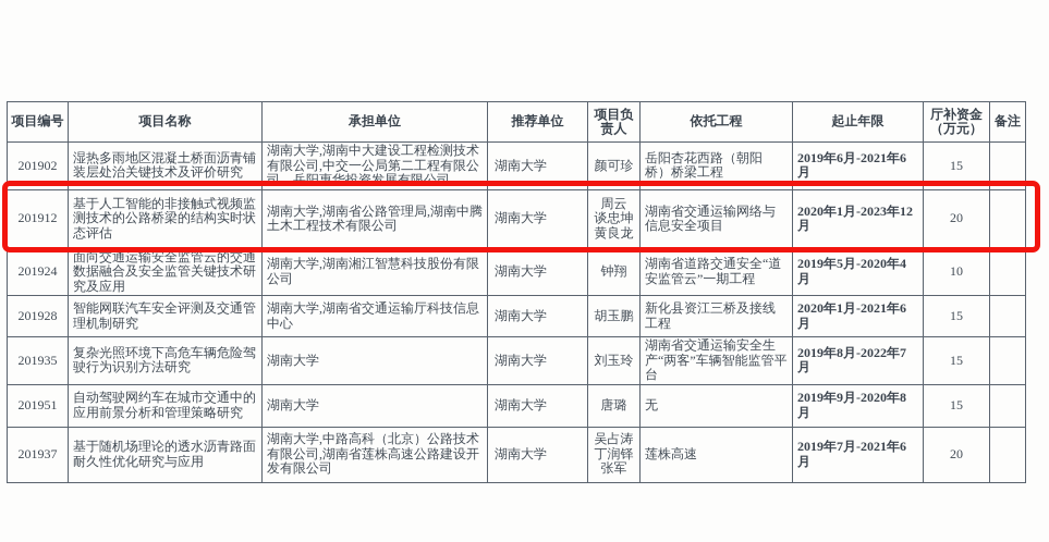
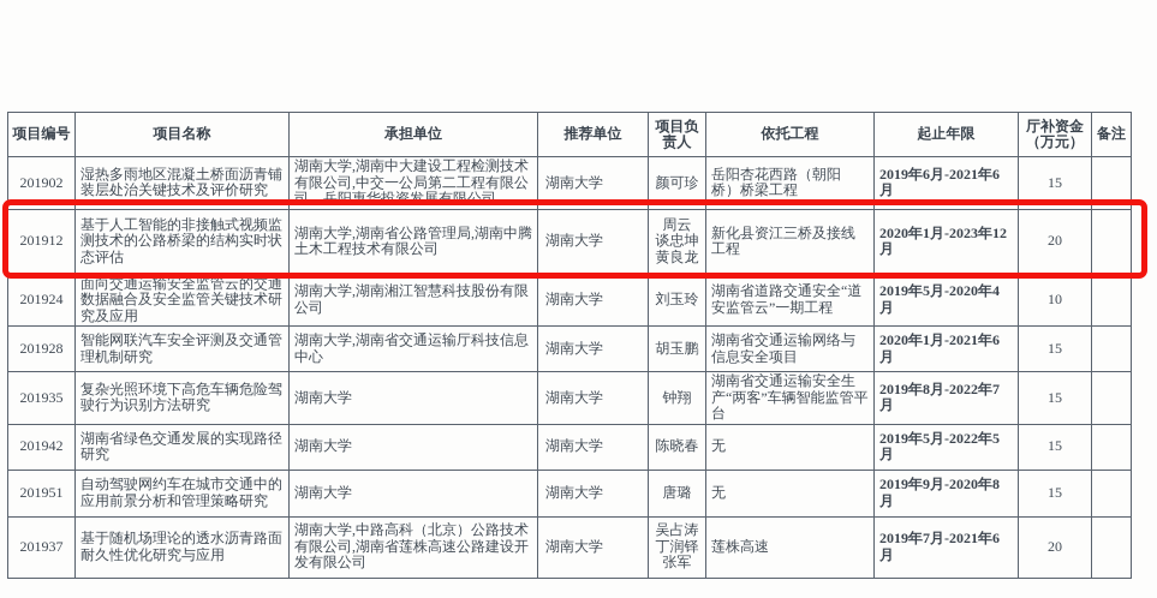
  项目编号	项目名称	承担单位	推荐单位	项目负责人	依托工程	起止年限	厅补资金（万元）	备注
  201902	湿热多雨地区混凝土桥面沥青铺装层处治关键技术及评价研究	湖南大学,湖南中大建设工程检测技术有限公司,中交一公局第二工程有限公司，岳阳惠华投资发展有限公司	湖南大学	颜可珍	岳阳杏花西路（朝阳桥）桥梁工程	2019年6月-2021年6月	15
- 201912	基于人工智能的非接触式视频监测技术的公路桥梁的结构实时状态评估	湖南大学,湖南省公路管理局,湖南中腾土木工程技术有限公司	湖南大学	周云 谈忠坤 黄良龙	湖南省交通运输网络与信息安全项目	2020年1月-2023年12月	20
+ 201912	基于人工智能的非接触式视频监测技术的公路桥梁的结构实时状态评估	湖南大学,湖南省公路管理局,湖南中腾土木工程技术有限公司	湖南大学	周云 谈忠坤 黄良龙	新化县资江三桥及接线工程	2020年1月-2023年12月	20
- 201924	面向交通运输安全监管云的交通数据融合及安全监管关键技术研究及应用	湖南大学,湖南湘江智慧科技股份有限公司	湖南大学	钟翔	湖南省道路交通安全“道安监管云”一期工程	2019年5月-2020年4月	10
+ 201924	面向交通运输安全监管云的交通数据融合及安全监管关键技术研究及应用	湖南大学,湖南湘江智慧科技股份有限公司	湖南大学	刘玉玲	湖南省道路交通安全“道安监管云”一期工程	2019年5月-2020年4月	10
- 201928	智能网联汽车安全评测及交通管理机制研究	湖南大学,湖南省交通运输厅科技信息中心	湖南大学	胡玉鹏	新化县资江三桥及接线工程	2020年1月-2021年6月	15
+ 201928	智能网联汽车安全评测及交通管理机制研究	湖南大学,湖南省交通运输厅科技信息中心	湖南大学	胡玉鹏	湖南省交通运输网络与信息安全项目	2020年1月-2021年6月	15
- 201935	复杂光照环境下高危车辆危险驾驶行为识别方法研究	湖南大学	湖南大学	刘玉玲	湖南省交通运输安全生产“两客”车辆智能监管平台	2019年8月-2022年7月	15
+ 201935	复杂光照环境下高危车辆危险驾驶行为识别方法研究	湖南大学	湖南大学	钟翔	湖南省交通运输安全生产“两客”车辆智能监管平台	2019年8月-2022年7月	15
+ 201942	湖南省绿色交通发展的实现路径研究	湖南大学	湖南大学	陈晓春	无	2019年5月-2022年5月	15
  201951	自动驾驶网约车在城市交通中的应用前景分析和管理策略研究	湖南大学	湖南大学	唐璐	无	2019年9月-2020年8月	15
  201937	基于随机场理论的透水沥青路面耐久性优化研究与应用	湖南大学,中路高科（北京）公路技术有限公司,湖南省莲株高速公路建设开发有限公司	湖南大学	吴占涛 丁润铎 张军	莲株高速	2019年7月-2021年6月	20
